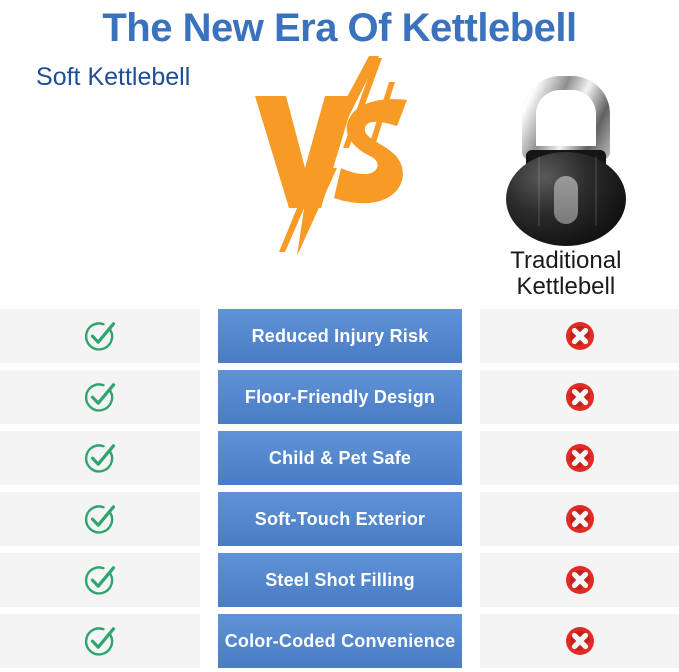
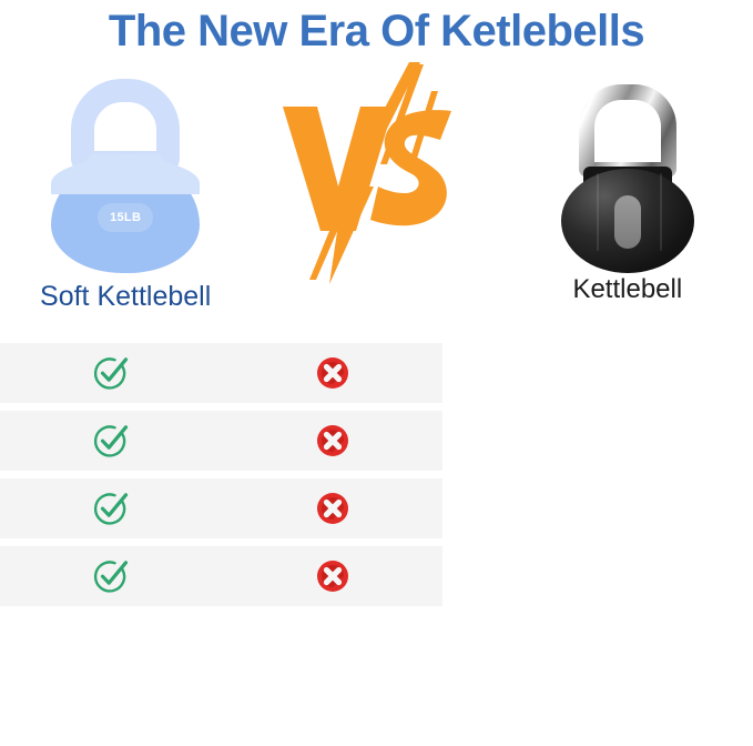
- The New Era Of Kettlebell
+ The New Era Of Ketlebells
+ 15LB
  Soft Kettlebell
- Traditional
  Kettlebell
- Reduced Injury Risk
- Floor-Friendly Design
- Child & Pet Safe
- Soft-Touch Exterior
- Steel Shot Filling
- Color-Coded Convenience
